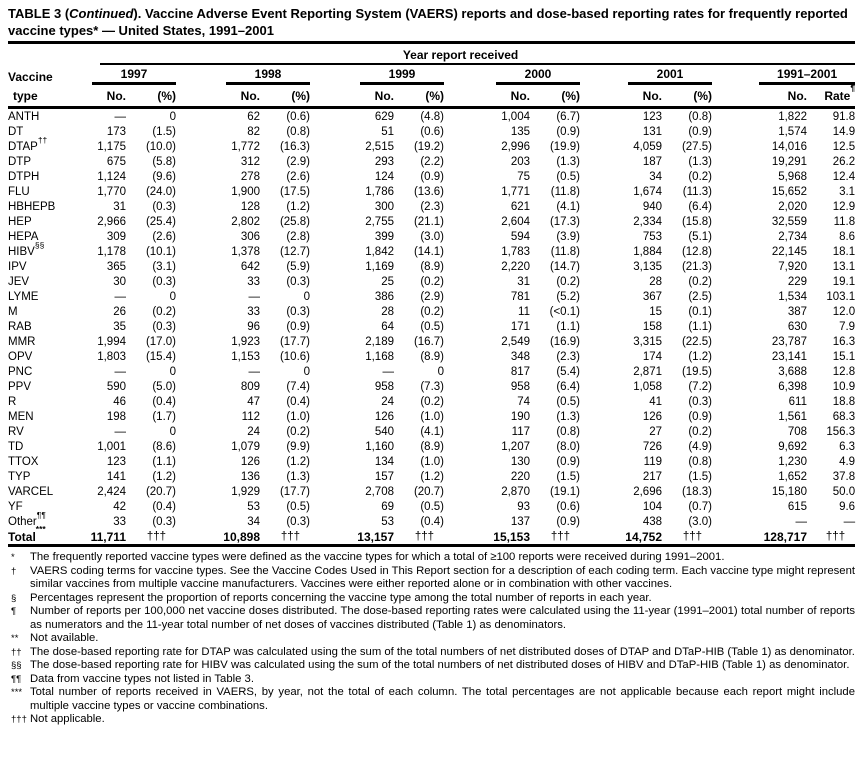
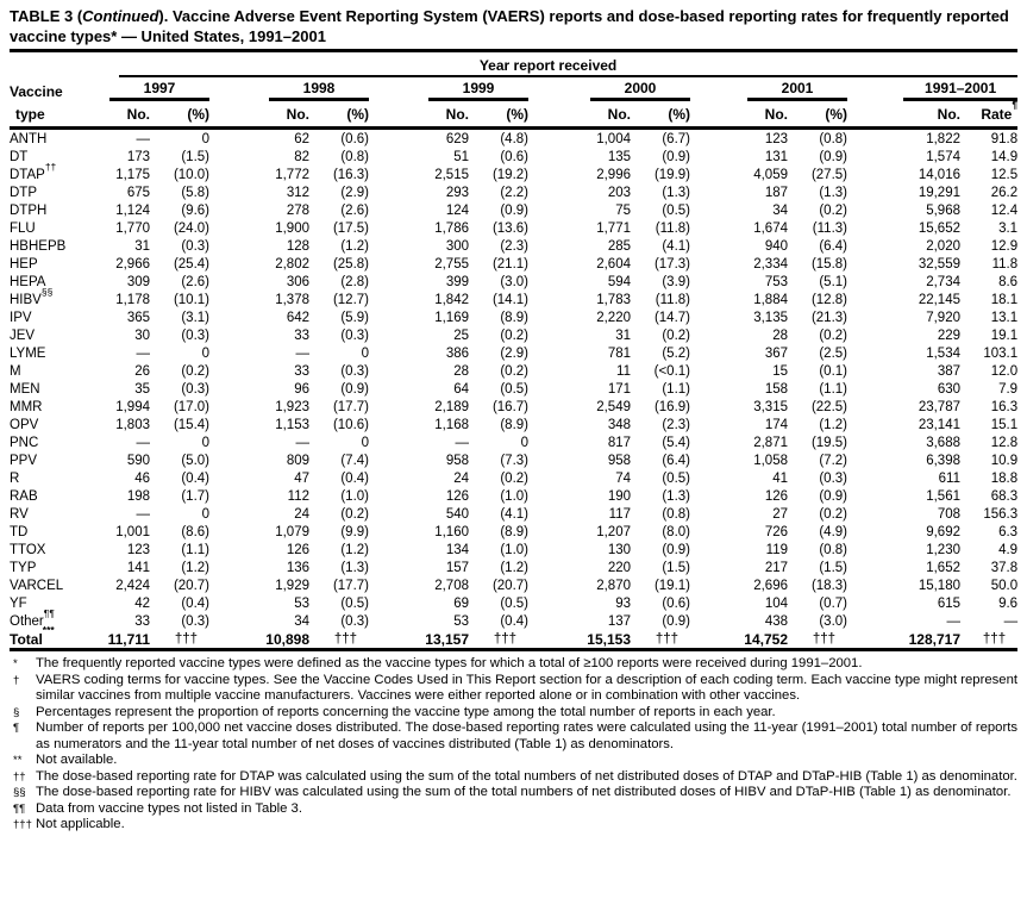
  TABLE 3 (Continued). Vaccine Adverse Event Reporting System (VAERS) reports and dose-based reporting rates for frequently reported vaccine types* — United States, 1991–2001
  	Year report received
  Vaccine	1997	1998	1999	2000	2001	1991–2001
  type	No.	(%)	No.	(%)	No.	(%)	No.	(%)	No.	(%)	No.	Rate¶
  ANTH	—	0	62	(0.6)	629	(4.8)	1,004	(6.7)	123	(0.8)	1,822	91.8
  DT	173	(1.5)	82	(0.8)	51	(0.6)	135	(0.9)	131	(0.9)	1,574	14.9
  DTAP††	1,175	(10.0)	1,772	(16.3)	2,515	(19.2)	2,996	(19.9)	4,059	(27.5)	14,016	12.5
  DTP	675	(5.8)	312	(2.9)	293	(2.2)	203	(1.3)	187	(1.3)	19,291	26.2
  DTPH	1,124	(9.6)	278	(2.6)	124	(0.9)	75	(0.5)	34	(0.2)	5,968	12.4
  FLU	1,770	(24.0)	1,900	(17.5)	1,786	(13.6)	1,771	(11.8)	1,674	(11.3)	15,652	3.1
- HBHEPB	31	(0.3)	128	(1.2)	300	(2.3)	621	(4.1)	940	(6.4)	2,020	12.9
+ HBHEPB	31	(0.3)	128	(1.2)	300	(2.3)	285	(4.1)	940	(6.4)	2,020	12.9
  HEP	2,966	(25.4)	2,802	(25.8)	2,755	(21.1)	2,604	(17.3)	2,334	(15.8)	32,559	11.8
  HEPA	309	(2.6)	306	(2.8)	399	(3.0)	594	(3.9)	753	(5.1)	2,734	8.6
  HIBV§§	1,178	(10.1)	1,378	(12.7)	1,842	(14.1)	1,783	(11.8)	1,884	(12.8)	22,145	18.1
  IPV	365	(3.1)	642	(5.9)	1,169	(8.9)	2,220	(14.7)	3,135	(21.3)	7,920	13.1
  JEV	30	(0.3)	33	(0.3)	25	(0.2)	31	(0.2)	28	(0.2)	229	19.1
  LYME	—	0	—	0	386	(2.9)	781	(5.2)	367	(2.5)	1,534	103.1
  M	26	(0.2)	33	(0.3)	28	(0.2)	11	(<0.1)	15	(0.1)	387	12.0
- RAB	35	(0.3)	96	(0.9)	64	(0.5)	171	(1.1)	158	(1.1)	630	7.9
+ MEN	35	(0.3)	96	(0.9)	64	(0.5)	171	(1.1)	158	(1.1)	630	7.9
  MMR	1,994	(17.0)	1,923	(17.7)	2,189	(16.7)	2,549	(16.9)	3,315	(22.5)	23,787	16.3
  OPV	1,803	(15.4)	1,153	(10.6)	1,168	(8.9)	348	(2.3)	174	(1.2)	23,141	15.1
  PNC	—	0	—	0	—	0	817	(5.4)	2,871	(19.5)	3,688	12.8
  PPV	590	(5.0)	809	(7.4)	958	(7.3)	958	(6.4)	1,058	(7.2)	6,398	10.9
  R	46	(0.4)	47	(0.4)	24	(0.2)	74	(0.5)	41	(0.3)	611	18.8
- MEN	198	(1.7)	112	(1.0)	126	(1.0)	190	(1.3)	126	(0.9)	1,561	68.3
+ RAB	198	(1.7)	112	(1.0)	126	(1.0)	190	(1.3)	126	(0.9)	1,561	68.3
  RV	—	0	24	(0.2)	540	(4.1)	117	(0.8)	27	(0.2)	708	156.3
  TD	1,001	(8.6)	1,079	(9.9)	1,160	(8.9)	1,207	(8.0)	726	(4.9)	9,692	6.3
  TTOX	123	(1.1)	126	(1.2)	134	(1.0)	130	(0.9)	119	(0.8)	1,230	4.9
  TYP	141	(1.2)	136	(1.3)	157	(1.2)	220	(1.5)	217	(1.5)	1,652	37.8
  VARCEL	2,424	(20.7)	1,929	(17.7)	2,708	(20.7)	2,870	(19.1)	2,696	(18.3)	15,180	50.0
  YF	42	(0.4)	53	(0.5)	69	(0.5)	93	(0.6)	104	(0.7)	615	9.6
  Other¶¶	33	(0.3)	34	(0.3)	53	(0.4)	137	(0.9)	438	(3.0)	—	—
  Total***	11,711	†††	10,898	†††	13,157	†††	15,153	†††	14,752	†††	128,717	†††
  *
  The frequently reported vaccine types were defined as the vaccine types for which a total of ≥100 reports were received during 1991–2001.
  †
  VAERS coding terms for vaccine types. See the Vaccine Codes Used in This Report section for a description of each coding term. Each vaccine type might represent similar vaccines from multiple vaccine manufacturers. Vaccines were either reported alone or in combination with other vaccines.
  §
  Percentages represent the proportion of reports concerning the vaccine type among the total number of reports in each year.
  ¶
  Number of reports per 100,000 net vaccine doses distributed. The dose-based reporting rates were calculated using the 11-year (1991–2001) total number of reports as numerators and the 11-year total number of net doses of vaccines distributed (Table 1) as denominators.
  **
  Not available.
  ††
  The dose-based reporting rate for DTAP was calculated using the sum of the total numbers of net distributed doses of DTAP and DTaP-HIB (Table 1) as denominator.
  §§
  The dose-based reporting rate for HIBV was calculated using the sum of the total numbers of net distributed doses of HIBV and DTaP-HIB (Table 1) as denominator.
  ¶¶
  Data from vaccine types not listed in Table 3.
- ***
- Total number of reports received in VAERS, by year, not the total of each column. The total percentages are not applicable because each report might include multiple vaccine types or vaccine combinations.
  †††
  Not applicable.
